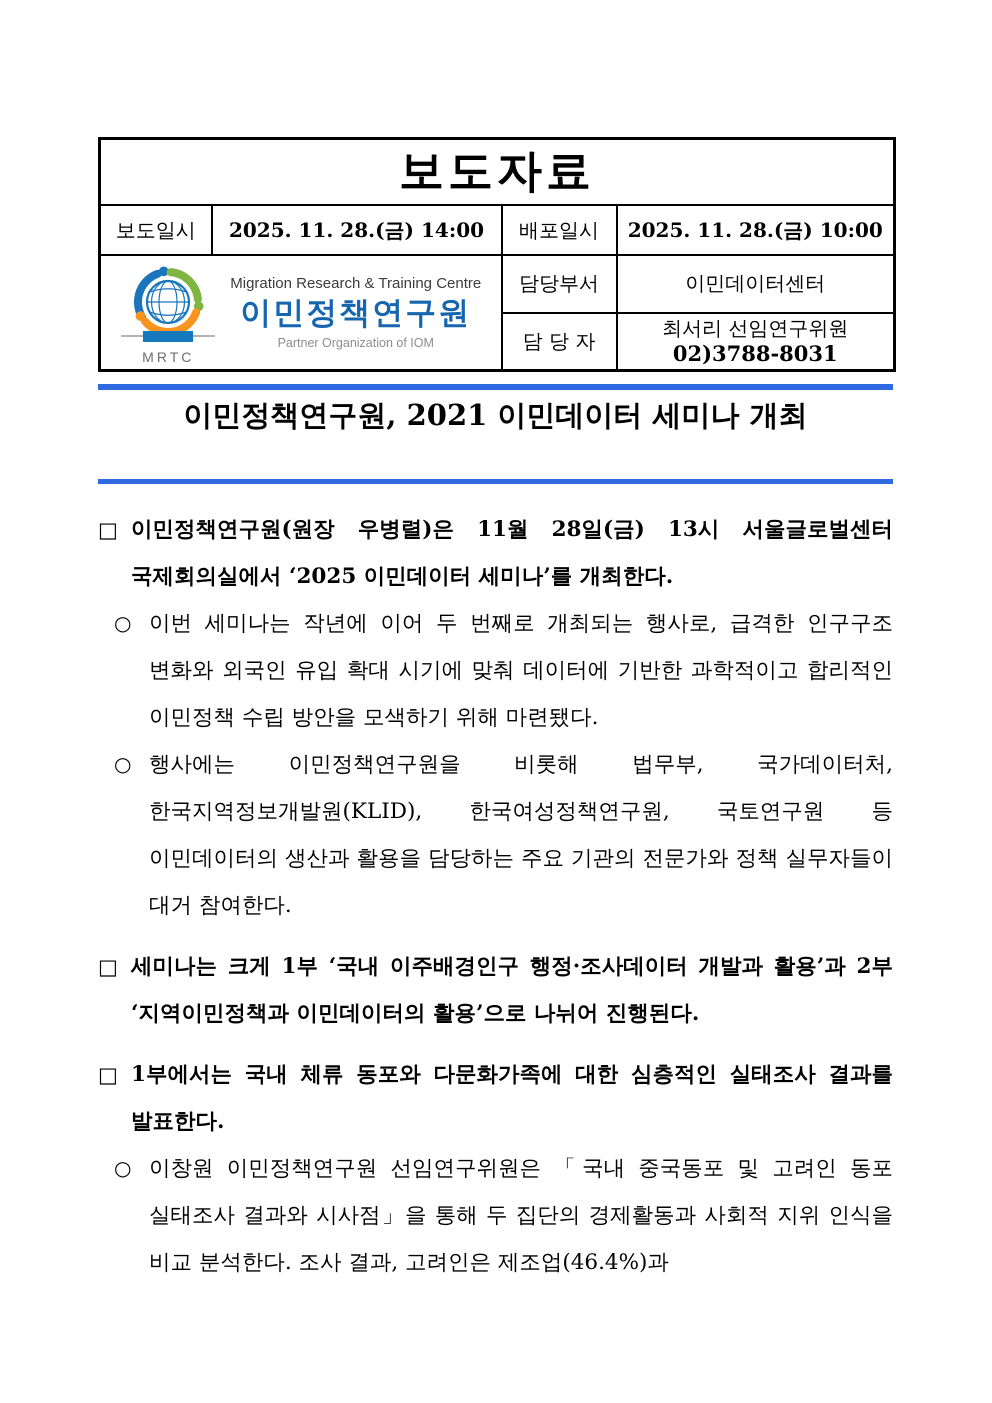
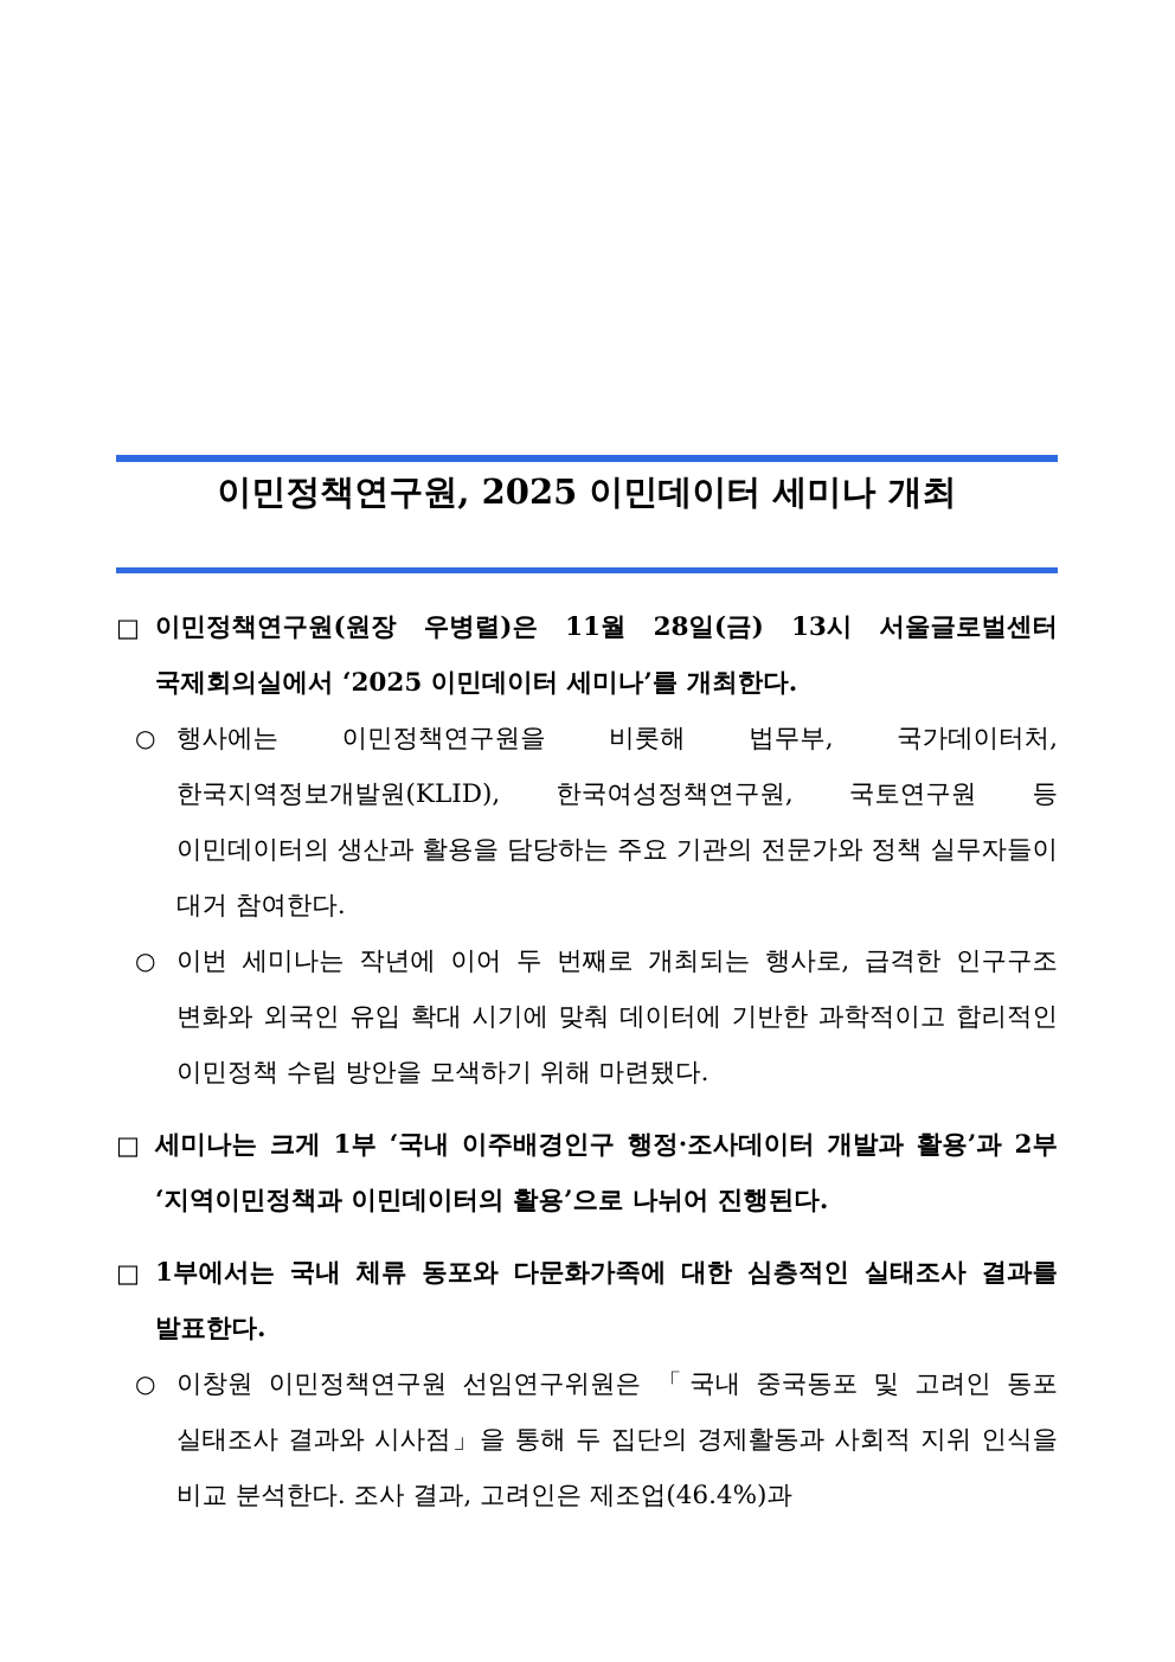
- 보도자료
- 보도일시	2025. 11. 28.(금) 14:00	배포일시	2025. 11. 28.(금) 10:00
- MRTC Migration Research & Training Centre 이민정책연구원 Partner Organization of IOM	담당부서	이민데이터센터
- 담 당 자	최서리 선임연구위원 02)3788-8031
- 이민정책연구원, 2021 이민데이터 세미나 개최
+ 이민정책연구원, 2025 이민데이터 세미나 개최
  □
  이민정책연구원(원장 우병렬)은 11월 28일(금) 13시 서울글로벌센터 국제회의실에서 ‘2025 이민데이터 세미나’를 개최한다.
  ○
- 이번 세미나는 작년에 이어 두 번째로 개최되는 행사로, 급격한 인구구조 변화와 외국인 유입 확대 시기에 맞춰 데이터에 기반한 과학적이고 합리적인 이민정책 수립 방안을 모색하기 위해 마련됐다.
+ 행사에는 이민정책연구원을 비롯해 법무부, 국가데이터처, 한국지역정보개발원(KLID), 한국여성정책연구원, 국토연구원 등 이민데이터의 생산과 활용을 담당하는 주요 기관의 전문가와 정책 실무자들이 대거 참여한다.
  ○
- 행사에는 이민정책연구원을 비롯해 법무부, 국가데이터처, 한국지역정보개발원(KLID), 한국여성정책연구원, 국토연구원 등 이민데이터의 생산과 활용을 담당하는 주요 기관의 전문가와 정책 실무자들이 대거 참여한다.
+ 이번 세미나는 작년에 이어 두 번째로 개최되는 행사로, 급격한 인구구조 변화와 외국인 유입 확대 시기에 맞춰 데이터에 기반한 과학적이고 합리적인 이민정책 수립 방안을 모색하기 위해 마련됐다.
  □
  세미나는 크게 1부 ‘국내 이주배경인구 행정·조사데이터 개발과 활용’과 2부 ‘지역이민정책과 이민데이터의 활용’으로 나뉘어 진행된다.
  □
  1부에서는 국내 체류 동포와 다문화가족에 대한 심층적인 실태조사 결과를 발표한다.
  ○
  이창원 이민정책연구원 선임연구위원은 「국내 중국동포 및 고려인 동포 실태조사 결과와 시사점」을 통해 두 집단의 경제활동과 사회적 지위 인식을 비교 분석한다. 조사 결과, 고려인은 제조업(46.4%)과
